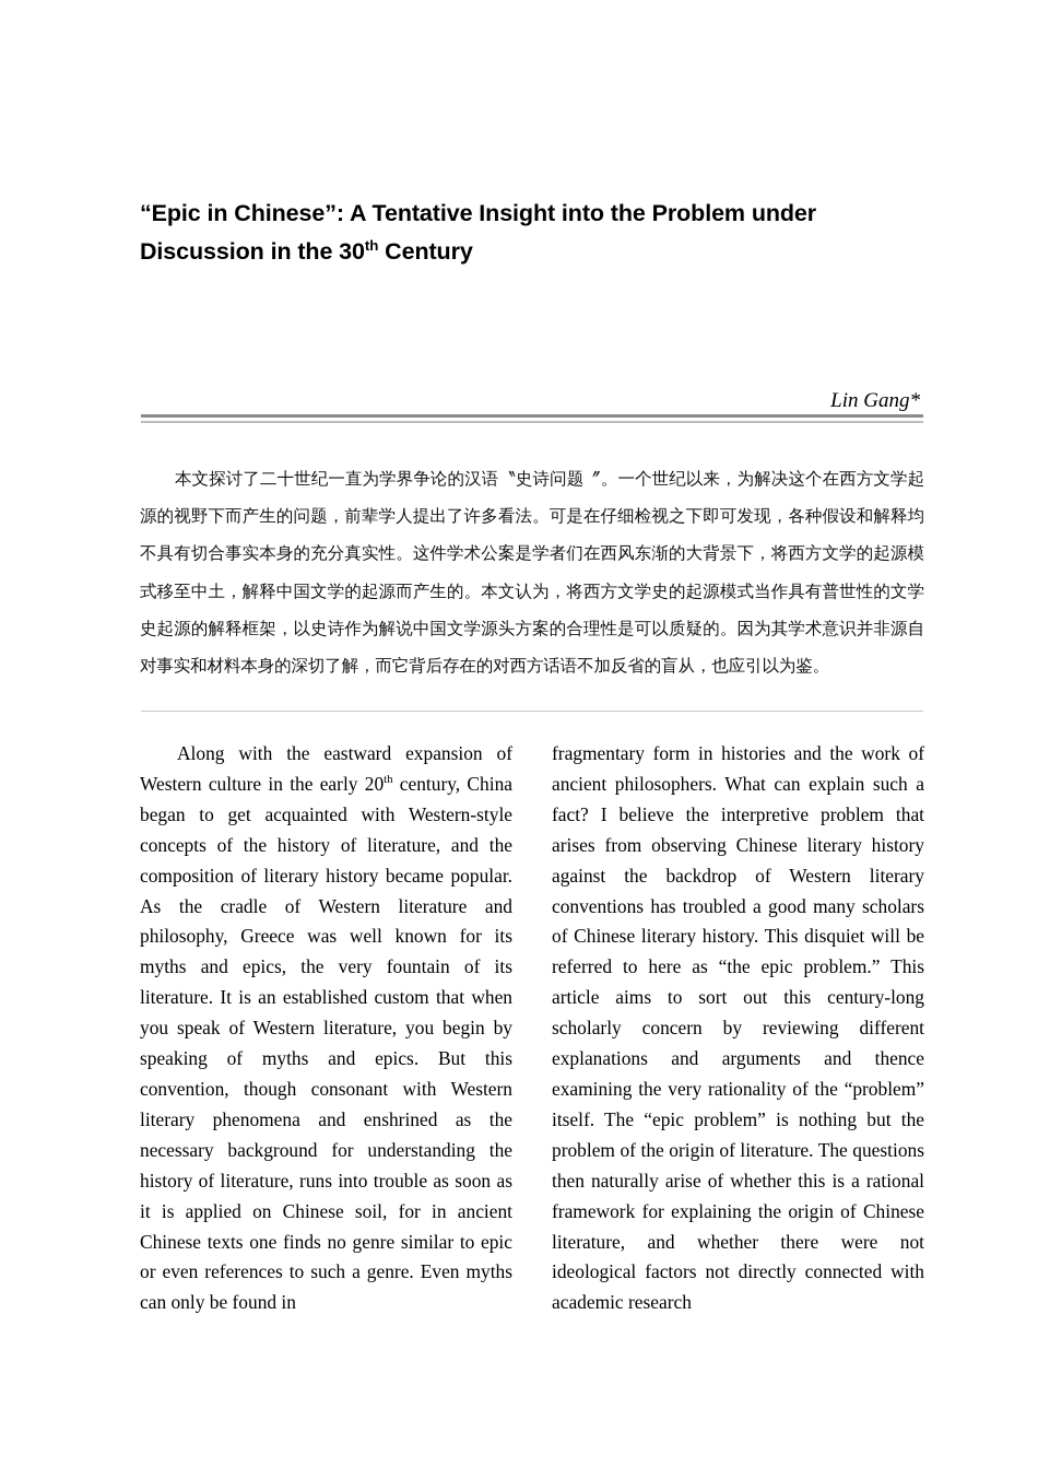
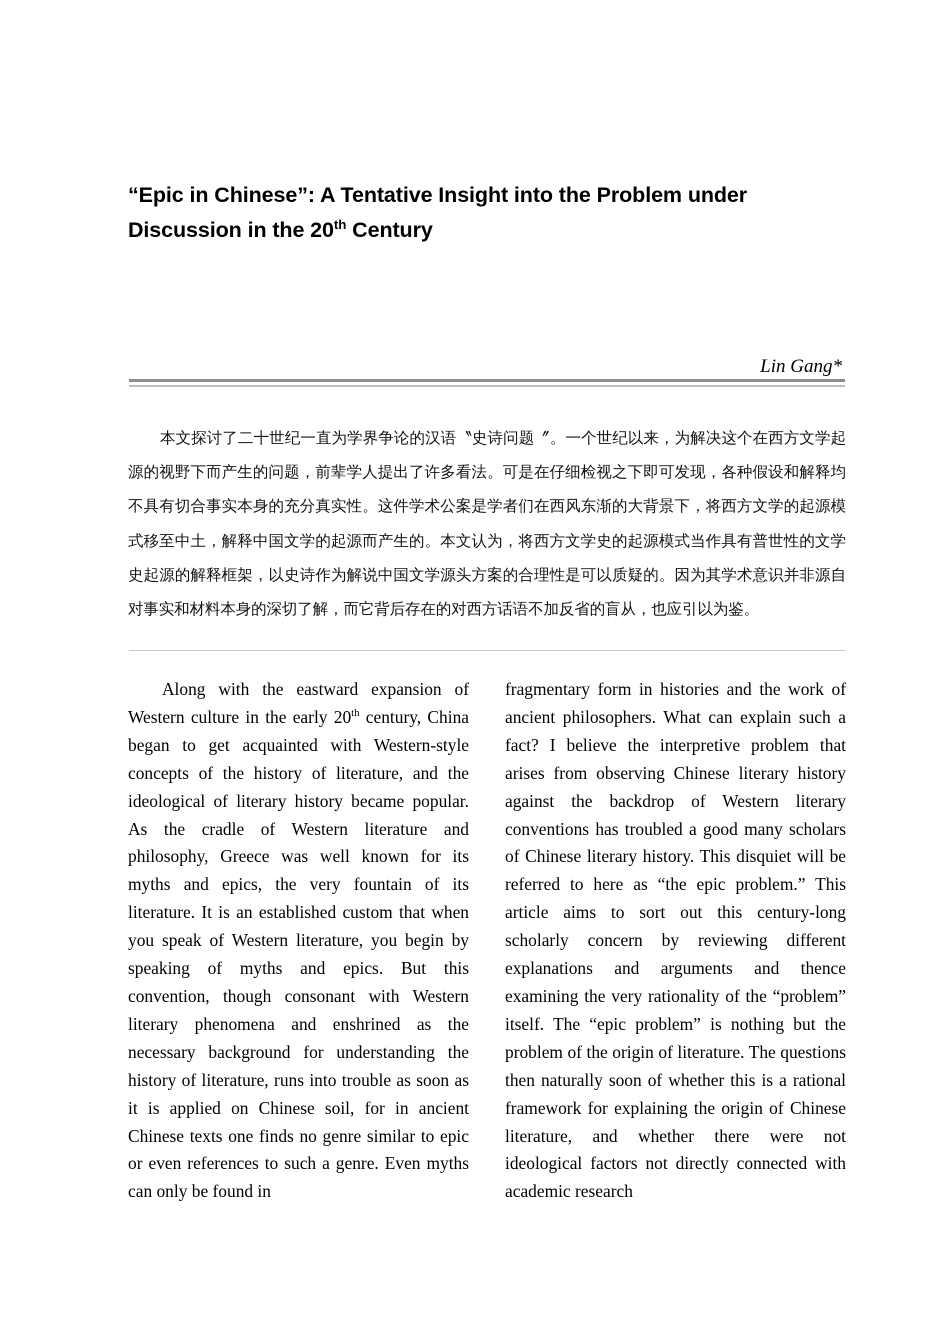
- “Epic in Chinese”: A Tentative Insight into the Problem under Discussion in the 30th Century
+ “Epic in Chinese”: A Tentative Insight into the Problem under Discussion in the 20th Century
  Lin Gang*
  本文探讨了二十世纪一直为学界争论的汉语〝史诗问题〞。一个世纪以来，为解决这个在西方文学起源的视野下而产生的问题，前辈学人提出了许多看法。可是在仔细检视之下即可发现，各种假设和解释均不具有切合事实本身的充分真实性。这件学术公案是学者们在西风东渐的大背景下，将西方文学的起源模式移至中土，解释中国文学的起源而产生的。本文认为，将西方文学史的起源模式当作具有普世性的文学史起源的解释框架，以史诗作为解说中国文学源头方案的合理性是可以质疑的。因为其学术意识并非源自对事实和材料本身的深切了解，而它背后存在的对西方话语不加反省的盲从，也应引以为鉴。
- Along with the eastward expansion of Western culture in the early 20th century, China began to get acquainted with Western-style concepts of the history of literature, and the composition of literary history became popular. As the cradle of Western literature and philosophy, Greece was well known for its myths and epics, the very fountain of its literature. It is an established custom that when you speak of Western literature, you begin by speaking of myths and epics. But this convention, though consonant with Western literary phenomena and enshrined as the necessary background for understanding the history of literature, runs into trouble as soon as it is applied on Chinese soil, for in ancient Chinese texts one finds no genre similar to epic or even references to such a genre. Even myths can only be found in
+ Along with the eastward expansion of Western culture in the early 20th century, China began to get acquainted with Western-style concepts of the history of literature, and the ideological of literary history became popular. As the cradle of Western literature and philosophy, Greece was well known for its myths and epics, the very fountain of its literature. It is an established custom that when you speak of Western literature, you begin by speaking of myths and epics. But this convention, though consonant with Western literary phenomena and enshrined as the necessary background for understanding the history of literature, runs into trouble as soon as it is applied on Chinese soil, for in ancient Chinese texts one finds no genre similar to epic or even references to such a genre. Even myths can only be found in
- fragmentary form in histories and the work of ancient philosophers. What can explain such a fact? I believe the interpretive problem that arises from observing Chinese literary history against the backdrop of Western literary conventions has troubled a good many scholars of Chinese literary history. This disquiet will be referred to here as “the epic problem.” This article aims to sort out this century-long scholarly concern by reviewing different explanations and arguments and thence examining the very rationality of the “problem” itself. The “epic problem” is nothing but the problem of the origin of literature. The questions then naturally arise of whether this is a rational framework for explaining the origin of Chinese literature, and whether there were not ideological factors not directly connected with academic research
+ fragmentary form in histories and the work of ancient philosophers. What can explain such a fact? I believe the interpretive problem that arises from observing Chinese literary history against the backdrop of Western literary conventions has troubled a good many scholars of Chinese literary history. This disquiet will be referred to here as “the epic problem.” This article aims to sort out this century-long scholarly concern by reviewing different explanations and arguments and thence examining the very rationality of the “problem” itself. The “epic problem” is nothing but the problem of the origin of literature. The questions then naturally soon of whether this is a rational framework for explaining the origin of Chinese literature, and whether there were not ideological factors not directly connected with academic research
